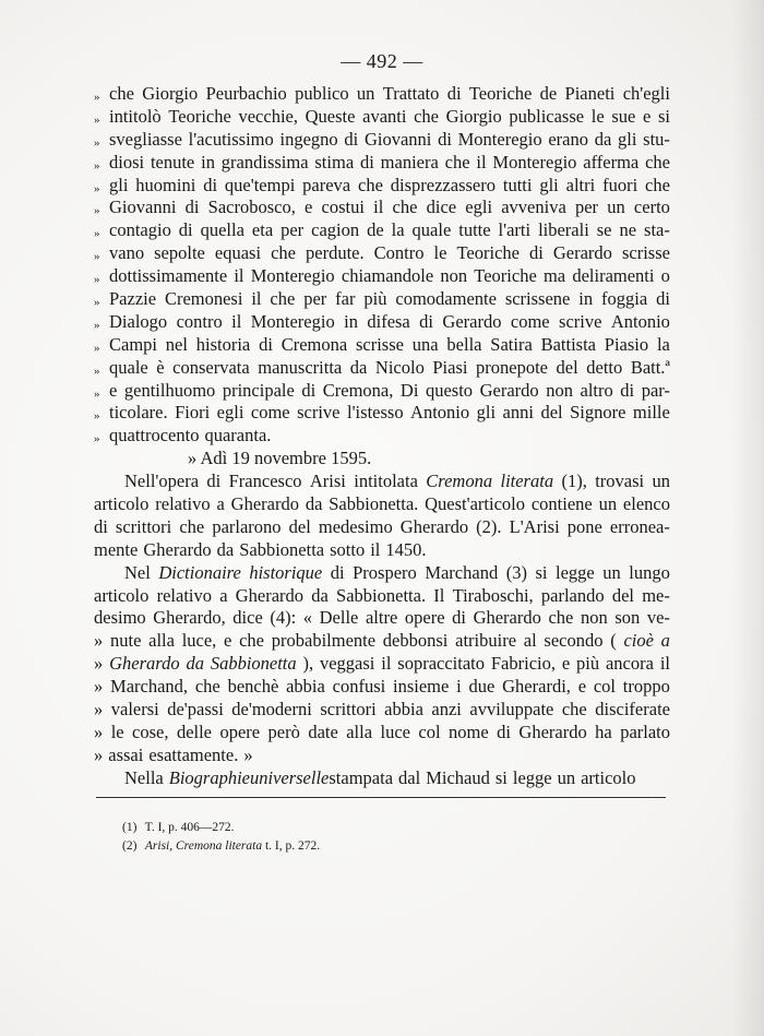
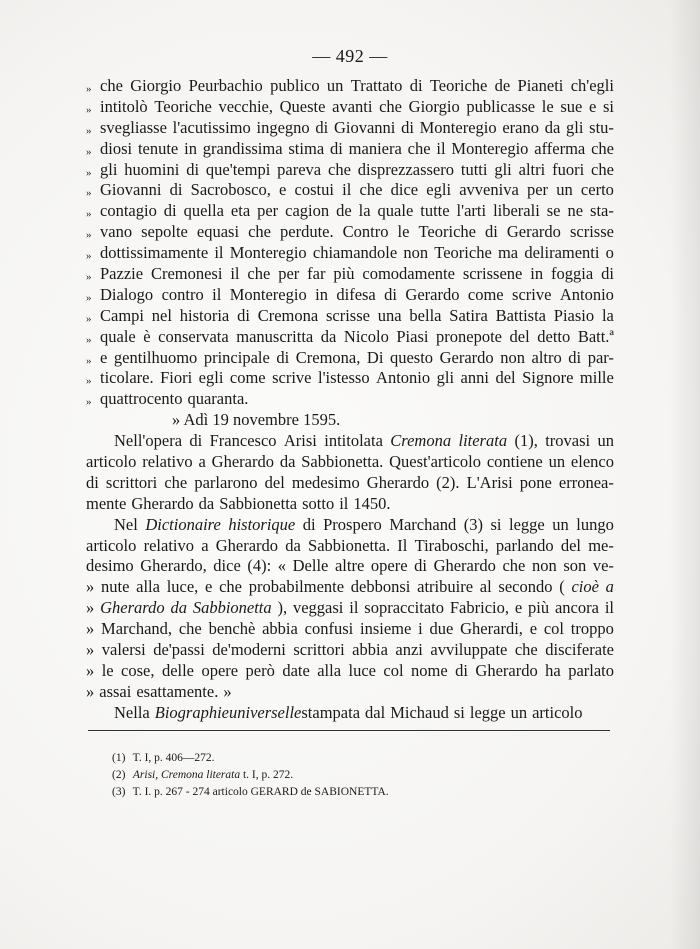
  — 492 —
  »
  che
  Giorgio
  Peurbachio
  publico
  un
  Trattato
  di
  Teoriche
  de
  Pianeti
  ch'egli
  »
  intitolò
  Teoriche
  vecchie,
  Queste
  avanti
  che
  Giorgio
  publicasse
  le
  sue
  e
  si
  »
  svegliasse
  l'acutissimo
  ingegno
  di
  Giovanni
  di
  Monteregio
  erano
  da
  gli
  stu-
  »
  diosi
  tenute
  in
  grandissima
  stima
  di
  maniera
  che
  il
  Monteregio
  afferma
  che
  »
  gli
  huomini
  di
  que'tempi
  pareva
  che
  disprezzassero
  tutti
  gli
  altri
  fuori
  che
  »
  Giovanni
  di
  Sacrobosco,
  e
  costui
  il
  che
  dice
  egli
  avveniva
  per
  un
  certo
  »
  contagio
  di
  quella
  eta
  per
  cagion
  de
  la
  quale
  tutte
  l'arti
  liberali
  se
  ne
  sta-
  »
  vano
  sepolte
  equasi
  che
  perdute.
  Contro
  le
  Teoriche
  di
  Gerardo
  scrisse
  »
  dottissimamente
  il
  Monteregio
  chiamandole
  non
  Teoriche
  ma
  deliramenti
  o
  »
  Pazzie
  Cremonesi
  il
  che
  per
  far
  più
  comodamente
  scrissene
  in
  foggia
  di
  »
  Dialogo
  contro
  il
  Monteregio
  in
  difesa
  di
  Gerardo
  come
  scrive
  Antonio
  »
  Campi
  nel
  historia
  di
  Cremona
  scrisse
  una
  bella
  Satira
  Battista
  Piasio
  la
  »
  quale
  è
  conservata
  manuscritta
  da
  Nicolo
  Piasi
  pronepote
  del
  detto
  Batt.ª
  »
  e
  gentilhuomo
  principale
  di
  Cremona,
  Di
  questo
  Gerardo
  non
  altro
  di
  par-
  »
  ticolare.
  Fiori
  egli
  come
  scrive
  l'istesso
  Antonio
  gli
  anni
  del
  Signore
  mille
  »
  quattrocento
  quaranta.
  » Adì 19 novembre 1595.
  Nell'opera
  di
  Francesco
  Arisi
  intitolata
  Cremona
  literata
  (1),
  trovasi
  un
  articolo
  relativo
  a
  Gherardo
  da
  Sabbionetta.
  Quest'articolo
  contiene
  un
  elenco
  di
  scrittori
  che
  parlarono
  del
  medesimo
  Gherardo
  (2).
  L'Arisi
  pone
  erronea-
  mente
  Gherardo
  da
  Sabbionetta
  sotto
  il
  1450.
  Nel
  Dictionaire
  historique
  di
  Prospero
  Marchand
  (3)
  si
  legge
  un
  lungo
  articolo
  relativo
  a
  Gherardo
  da
  Sabbionetta.
  Il
  Tiraboschi,
  parlando
  del
  me-
  desimo
  Gherardo,
  dice
  (4):
  «
  Delle
  altre
  opere
  di
  Gherardo
  che
  non
  son
  ve-
  »
  nute
  alla
  luce,
  e
  che
  probabilmente
  debbonsi
  atribuire
  al
  secondo
  (
  cioè
  a
  »
  Gherardo
  da
  Sabbionetta
  ),
  veggasi
  il
  sopraccitato
  Fabricio,
  e
  più
  ancora
  il
  »
  Marchand,
  che
  benchè
  abbia
  confusi
  insieme
  i
  due
  Gherardi,
  e
  col
  troppo
  »
  valersi
  de'passi
  de'moderni
  scrittori
  abbia
  anzi
  avviluppate
  che
  disciferate
  »
  le
  cose,
  delle
  opere
  però
  date
  alla
  luce
  col
  nome
  di
  Gherardo
  ha
  parlato
  »
  assai
  esattamente.
  »
  Nella
  Biographie
  universelle
  stampata
  dal
  Michaud
  si
  legge
  un
  articolo
  (1) T. I, p. 406—272.
  (2) Arisi, Cremona literata t. I, p. 272.
+ (3) T. I. p. 267 - 274 articolo GERARD de SABIONETTA.
